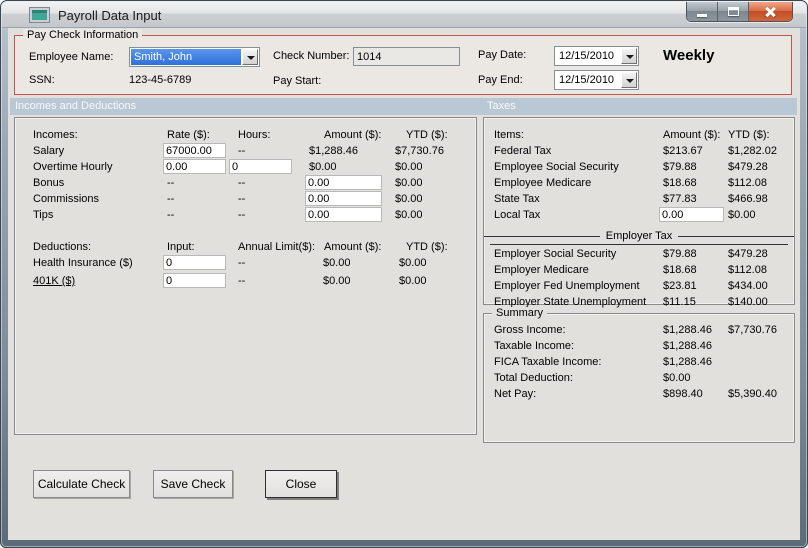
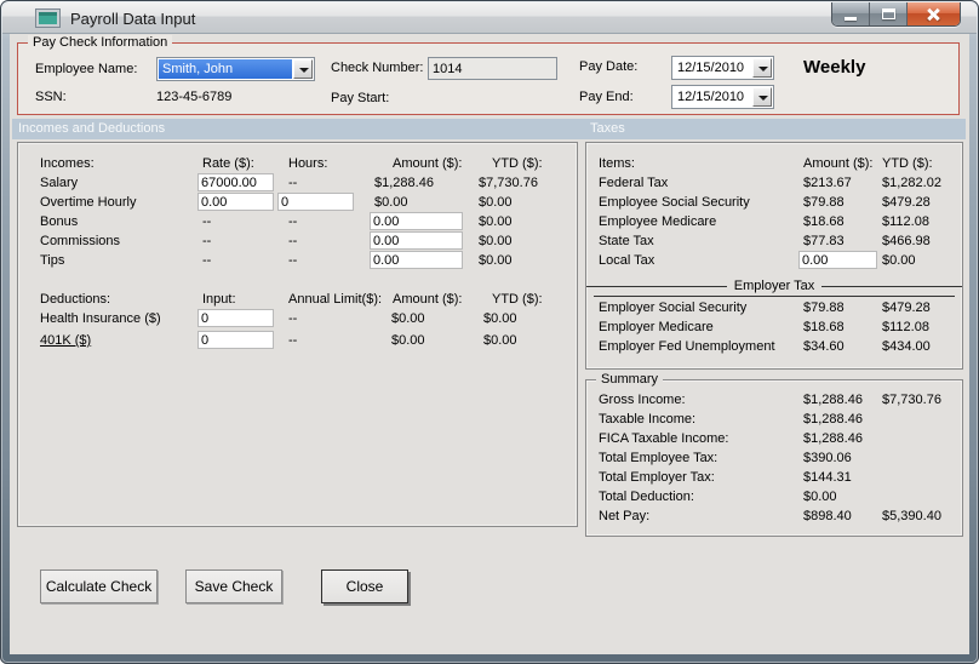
  Payroll Data Input
  Pay Check Information
  Employee Name:
  Smith, John
  SSN:
  123-45-6789
  Check Number:
  1014
  Pay Start:
  Pay Date:
  12/15/2010
  Pay End:
  12/15/2010
  Weekly
  Incomes and Deductions
  Taxes
  Incomes:
  Rate ($):
  Hours:
  Amount ($):
  YTD ($):
  Salary
  67000.00
  --
  $1,288.46
  $7,730.76
  Overtime Hourly
  0.00
  0
  $0.00
  $0.00
  Bonus
  --
  --
  0.00
  $0.00
  Commissions
  --
  --
  0.00
  $0.00
  Tips
  --
  --
  0.00
  $0.00
  Deductions:
  Input:
  Annual Limit($):
  Amount ($):
  YTD ($):
  Health Insurance ($)
  0
  --
  $0.00
  $0.00
  401K ($)
  0
  --
  $0.00
  $0.00
  Items:
  Amount ($):
  YTD ($):
  Federal Tax
  $213.67
  $1,282.02
  Employee Social Security
  $79.88
  $479.28
  Employee Medicare
  $18.68
  $112.08
  State Tax
  $77.83
  $466.98
  Local Tax
  0.00
  $0.00
  Employer Tax
  Employer Social Security
  $79.88
  $479.28
  Employer Medicare
  $18.68
  $112.08
  Employer Fed Unemployment
- $23.81
+ $34.60
  $434.00
- Employer State Unemployment
- $11.15
- $140.00
  Summary
  Gross Income:
  $1,288.46
  $7,730.76
  Taxable Income:
  $1,288.46
  FICA Taxable Income:
  $1,288.46
+ Total Employee Tax:
+ $390.06
+ Total Employer Tax:
+ $144.31
  Total Deduction:
  $0.00
  Net Pay:
  $898.40
  $5,390.40
  Calculate Check
  Save Check
  Close
